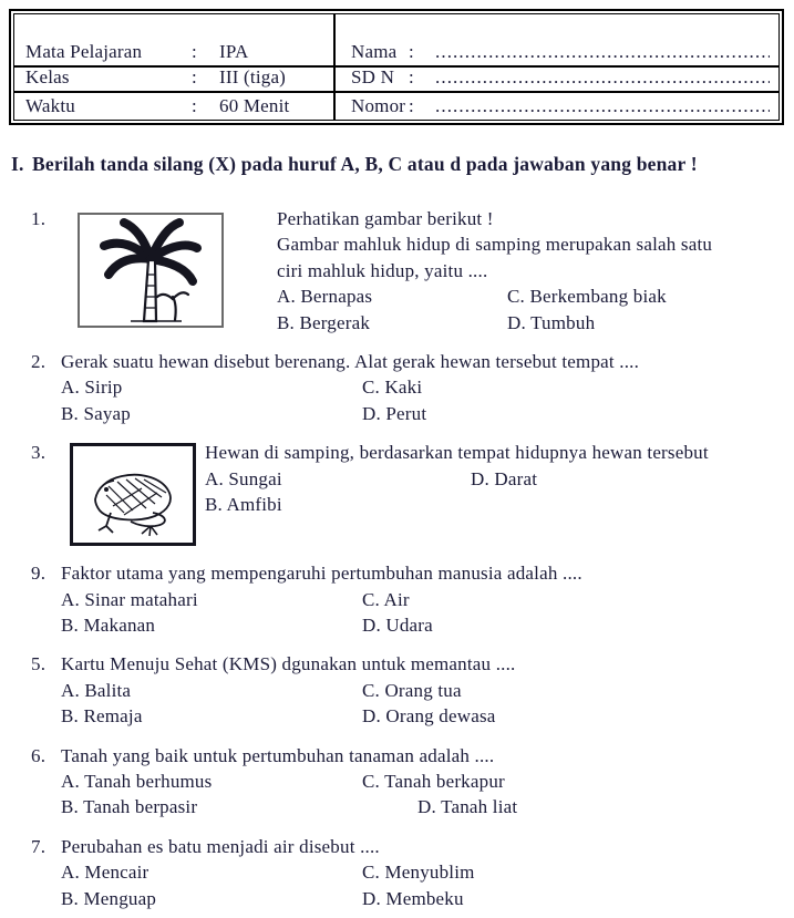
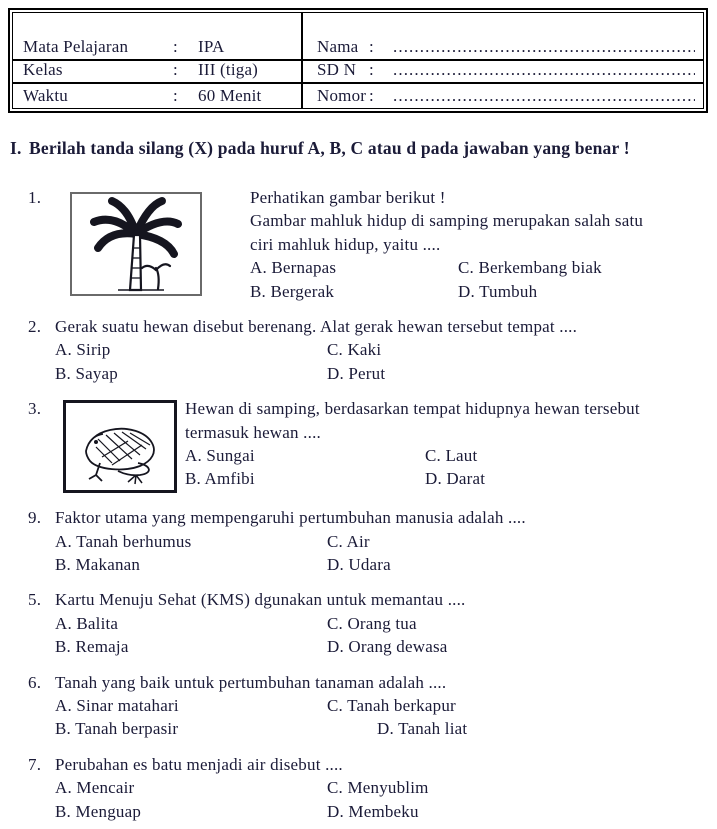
  Mata Pelajaran
  :
  IPA
  Nama
  :
  Kelas
  :
  III (tiga)
  SD N
  :
  Waktu
  :
  60 Menit
  Nomor
  :
  I.
  Berilah tanda silang (X) pada huruf A, B, C atau d pada jawaban yang benar !
  1.
  Perhatikan gambar berikut !
  Gambar mahluk hidup di samping merupakan salah satu
  ciri mahluk hidup, yaitu ....
  A. Bernapas
  B. Bergerak
  C. Berkembang biak
  D. Tumbuh
  2.
  Gerak suatu hewan disebut berenang. Alat gerak hewan tersebut tempat ....
  A. Sirip
  B. Sayap
  C. Kaki
  D. Perut
  3.
  Hewan di samping, berdasarkan tempat hidupnya hewan tersebut
+ termasuk hewan ....
  A. Sungai
  B. Amfibi
+ C. Laut
  D. Darat
  9.
  Faktor utama yang mempengaruhi pertumbuhan manusia adalah ....
- A. Sinar matahari
+ A. Tanah berhumus
  B. Makanan
  C. Air
  D. Udara
  5.
  Kartu Menuju Sehat (KMS) dgunakan untuk memantau ....
  A. Balita
  B. Remaja
  C. Orang tua
  D. Orang dewasa
  6.
  Tanah yang baik untuk pertumbuhan tanaman adalah ....
- A. Tanah berhumus
+ A. Sinar matahari
  B. Tanah berpasir
  C. Tanah berkapur
  D. Tanah liat
  7.
  Perubahan es batu menjadi air disebut ....
  A. Mencair
  B. Menguap
  C. Menyublim
  D. Membeku
